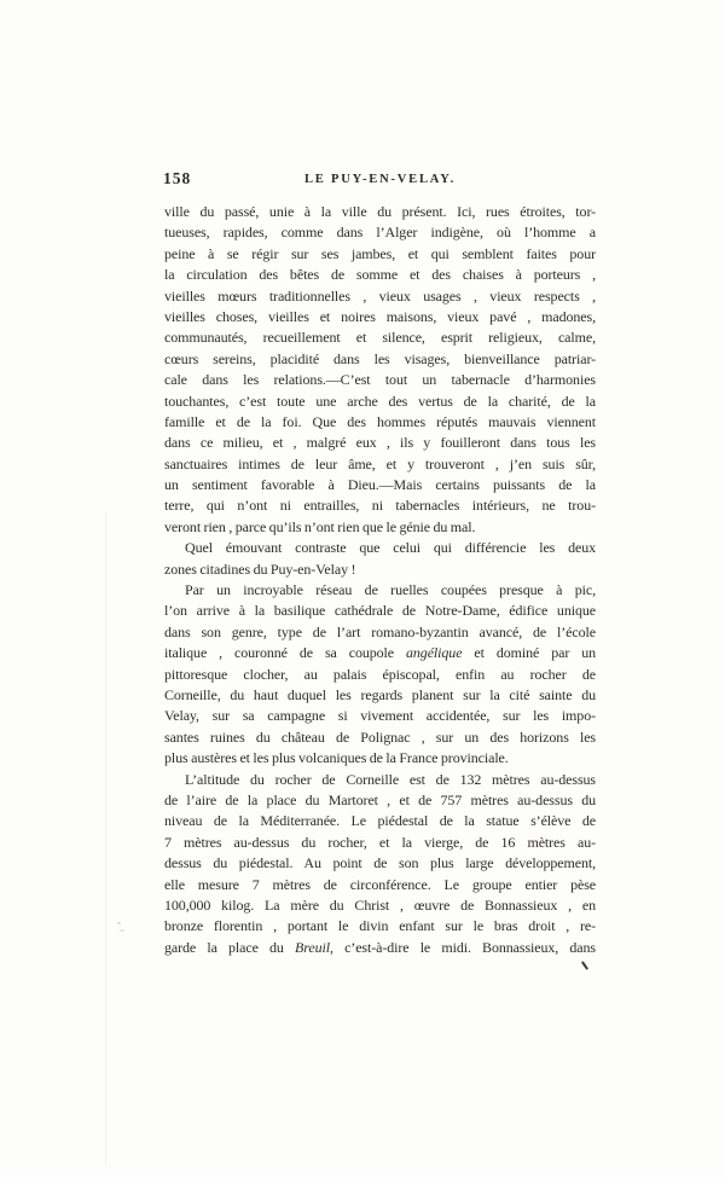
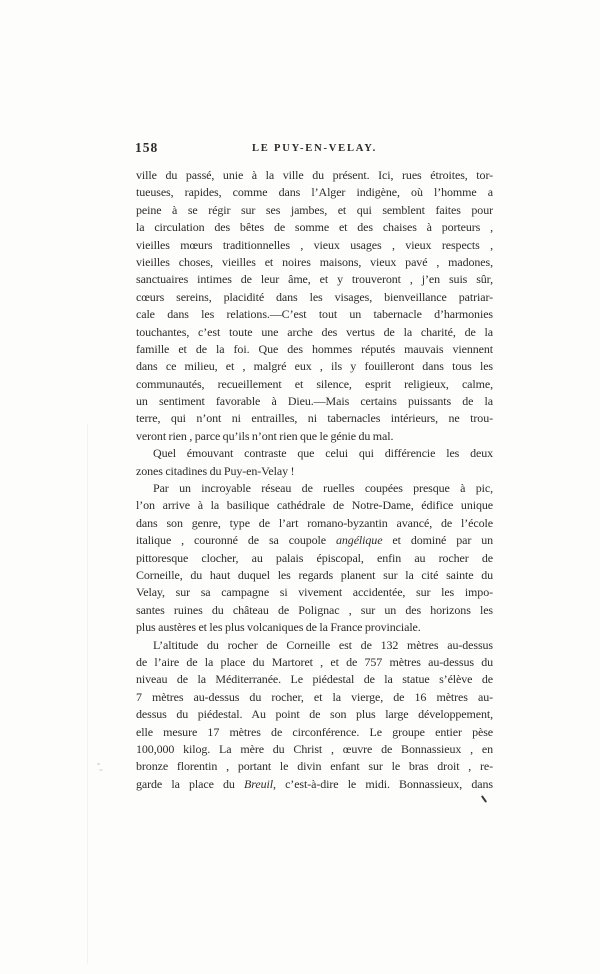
  158
  LE PUY-EN-VELAY.
  ville du passé, unie à la ville du présent. Ici, rues étroites, tor-
  tueuses, rapides, comme dans l’Alger indigène, où l’homme a
  peine à se régir sur ses jambes, et qui semblent faites pour
  la circulation des bêtes de somme et des chaises à porteurs ,
  vieilles mœurs traditionnelles , vieux usages , vieux respects ,
  vieilles choses, vieilles et noires maisons, vieux pavé , madones,
- communautés, recueillement et silence, esprit religieux, calme,
+ sanctuaires intimes de leur âme, et y trouveront , j’en suis sûr,
  cœurs sereins, placidité dans les visages, bienveillance patriar-
  cale dans les relations.—C’est tout un tabernacle d’harmonies
  touchantes, c’est toute une arche des vertus de la charité, de la
  famille et de la foi. Que des hommes réputés mauvais viennent
  dans ce milieu, et , malgré eux , ils y fouilleront dans tous les
- sanctuaires intimes de leur âme, et y trouveront , j’en suis sûr,
+ communautés, recueillement et silence, esprit religieux, calme,
  un sentiment favorable à Dieu.—Mais certains puissants de la
  terre, qui n’ont ni entrailles, ni tabernacles intérieurs, ne trou-
  veront rien , parce qu’ils n’ont rien que le génie du mal.
  Quel émouvant contraste que celui qui différencie les deux
  zones citadines du Puy-en-Velay !
  Par un incroyable réseau de ruelles coupées presque à pic,
  l’on arrive à la basilique cathédrale de Notre-Dame, édifice unique
  dans son genre, type de l’art romano-byzantin avancé, de l’école
  italique , couronné de sa coupole angélique et dominé par un
  pittoresque clocher, au palais épiscopal, enfin au rocher de
  Corneille, du haut duquel les regards planent sur la cité sainte du
  Velay, sur sa campagne si vivement accidentée, sur les impo-
  santes ruines du château de Polignac , sur un des horizons les
  plus austères et les plus volcaniques de la France provinciale.
  L’altitude du rocher de Corneille est de 132 mètres au-dessus
  de l’aire de la place du Martoret , et de 757 mètres au-dessus du
  niveau de la Méditerranée. Le piédestal de la statue s’élève de
  7 mètres au-dessus du rocher, et la vierge, de 16 mètres au-
  dessus du piédestal. Au point de son plus large développement,
- elle mesure 7 mètres de circonférence. Le groupe entier pèse
+ elle mesure 17 mètres de circonférence. Le groupe entier pèse
  100,000 kilog. La mère du Christ , œuvre de Bonnassieux , en
  bronze florentin , portant le divin enfant sur le bras droit , re-
  garde la place du Breuil, c’est-à-dire le midi. Bonnassieux, dans
